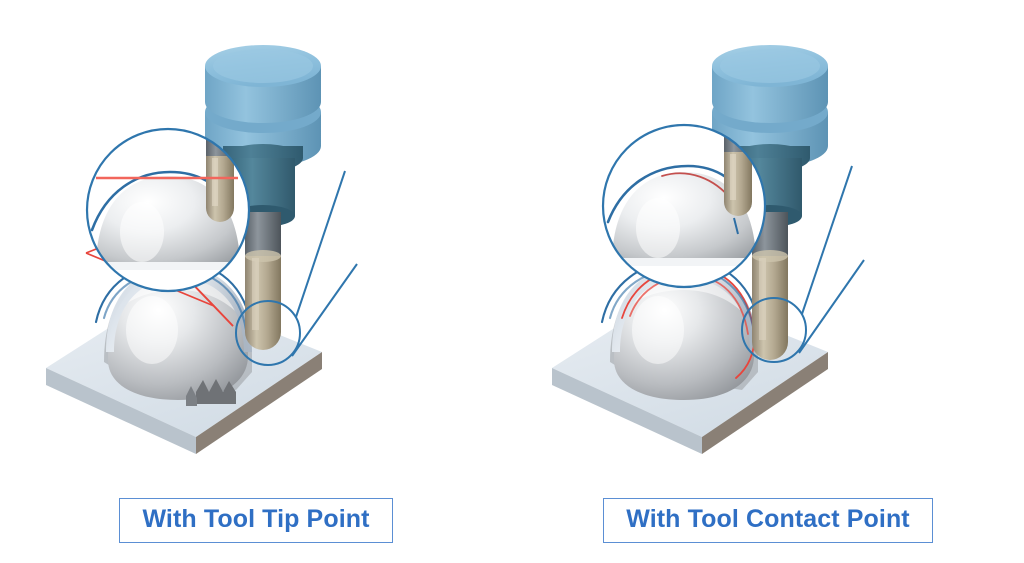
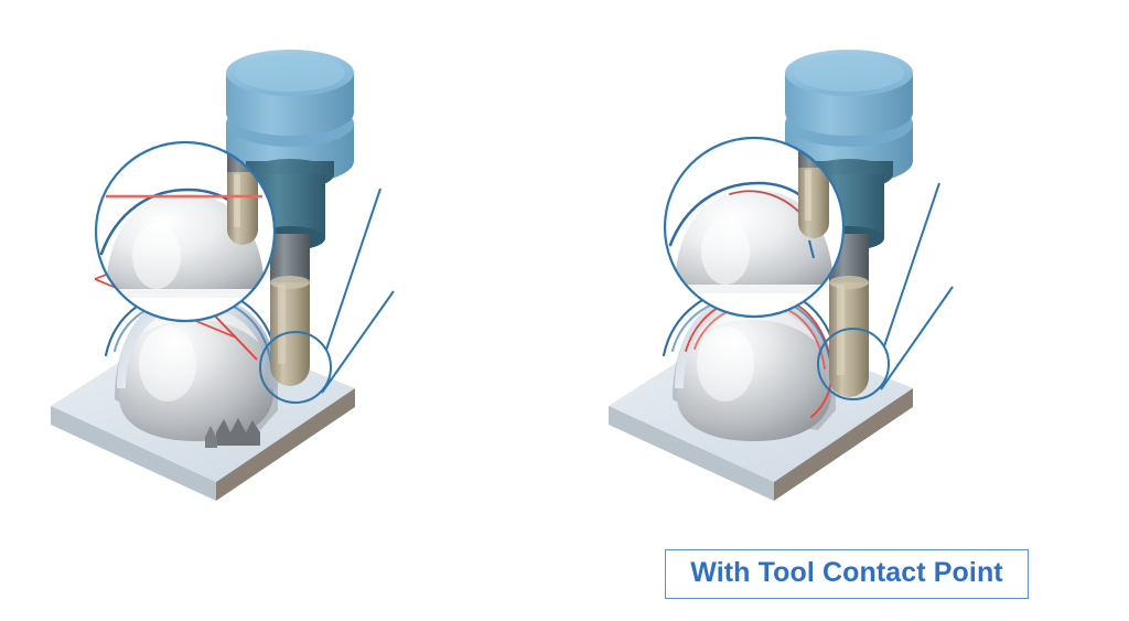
- With Tool Tip Point
  With Tool Contact Point
